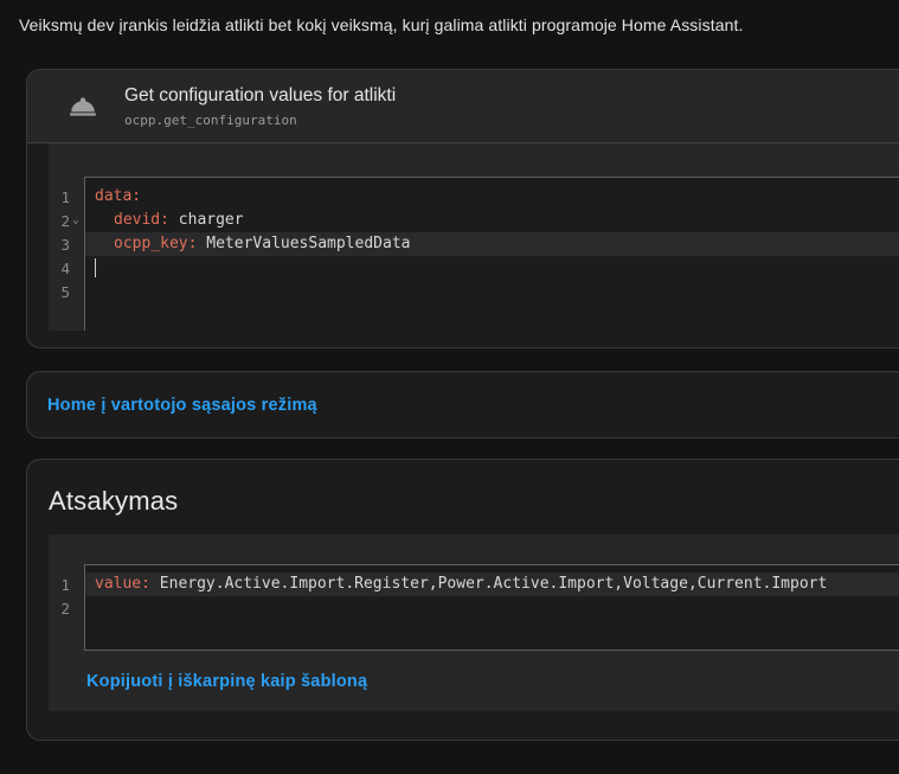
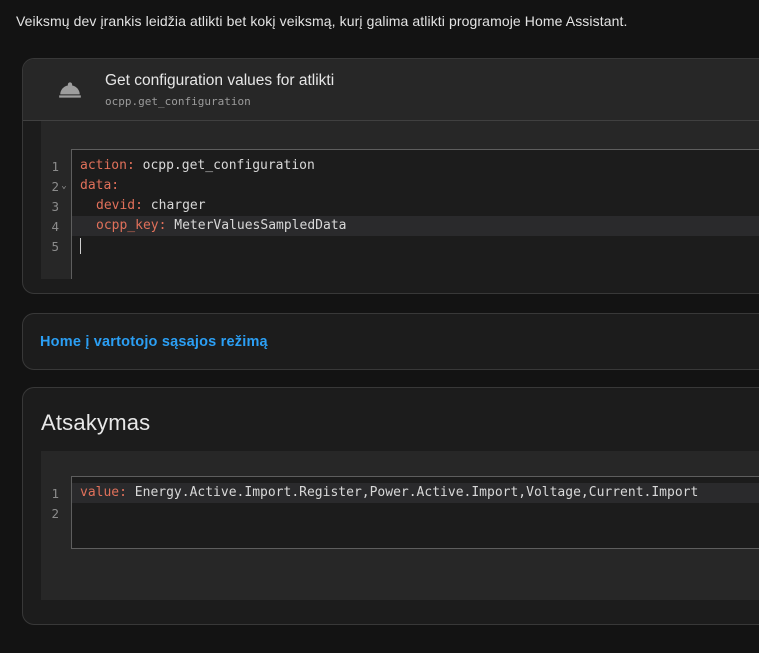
  Veiksmų dev įrankis leidžia atlikti bet kokį veiksmą, kurį galima atlikti programoje Home Assistant.
  Get configuration values for atlikti
  ocpp.get_configuration
  1
  2
  ⌄
  3
  4
  5
+ action: ocpp.get_configuration
  data:
  devid: charger
  ocpp_key: MeterValuesSampledData
  Home į vartotojo sąsajos režimą
  Atsakymas
  1
  2
  value: Energy.Active.Import.Register,Power.Active.Import,Voltage,Current.Import
- Kopijuoti į iškarpinę kaip šabloną
